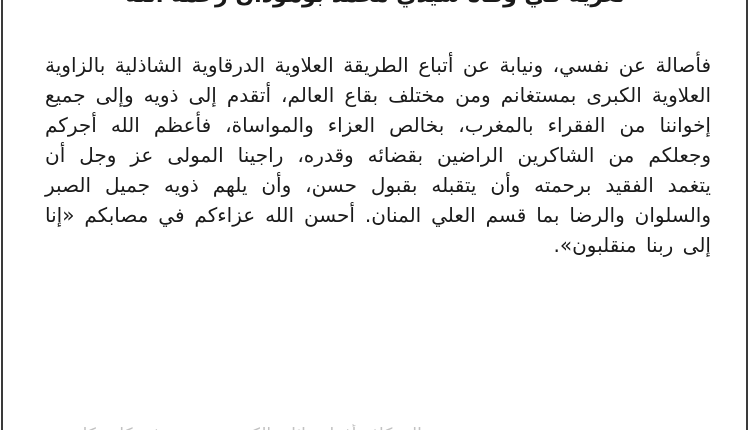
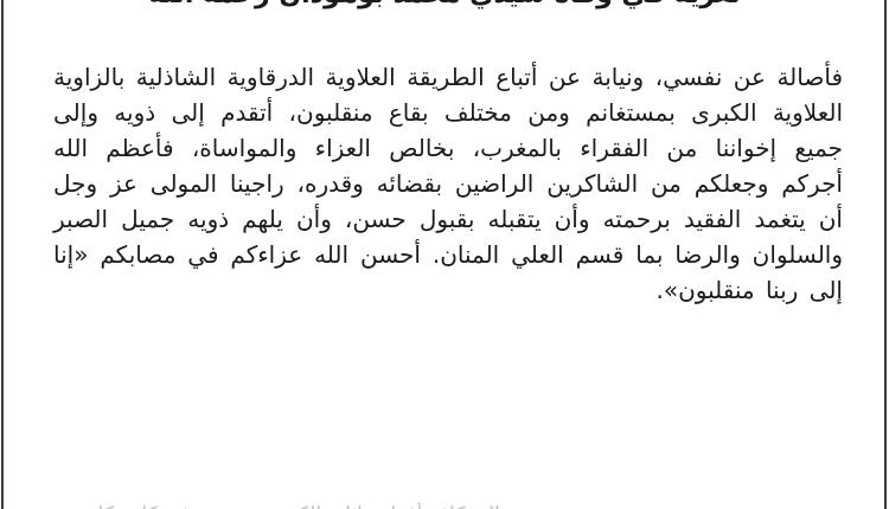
- فأصالة عن نفسي، ونيابة عن أتباع الطريقة العلاوية الدرقاوية الشاذلية بالزاوية العلاوية الكبرى بمستغانم ومن مختلف بقاع العالم، أتقدم إلى ذويه وإلى جميع إخواننا من الفقراء بالمغرب، بخالص العزاء والمواساة، فأعظم الله أجركم وجعلكم من الشاكرين الراضين بقضائه وقدره، راجينا المولى عز وجل أن يتغمد الفقيد برحمته وأن يتقبله بقبول حسن، وأن يلهم ذويه جميل الصبر والسلوان والرضا بما قسم العلي المنان. أحسن الله عزاءكم في مصابكم «إنا إلى ربنا منقلبون».
+ فأصالة عن نفسي، ونيابة عن أتباع الطريقة العلاوية الدرقاوية الشاذلية بالزاوية العلاوية الكبرى بمستغانم ومن مختلف بقاع منقلبون، أتقدم إلى ذويه وإلى جميع إخواننا من الفقراء بالمغرب، بخالص العزاء والمواساة، فأعظم الله أجركم وجعلكم من الشاكرين الراضين بقضائه وقدره، راجينا المولى عز وجل أن يتغمد الفقيد برحمته وأن يتقبله بقبول حسن، وأن يلهم ذويه جميل الصبر والسلوان والرضا بما قسم العلي المنان. أحسن الله عزاءكم في مصابكم «إنا إلى ربنا منقلبون».
